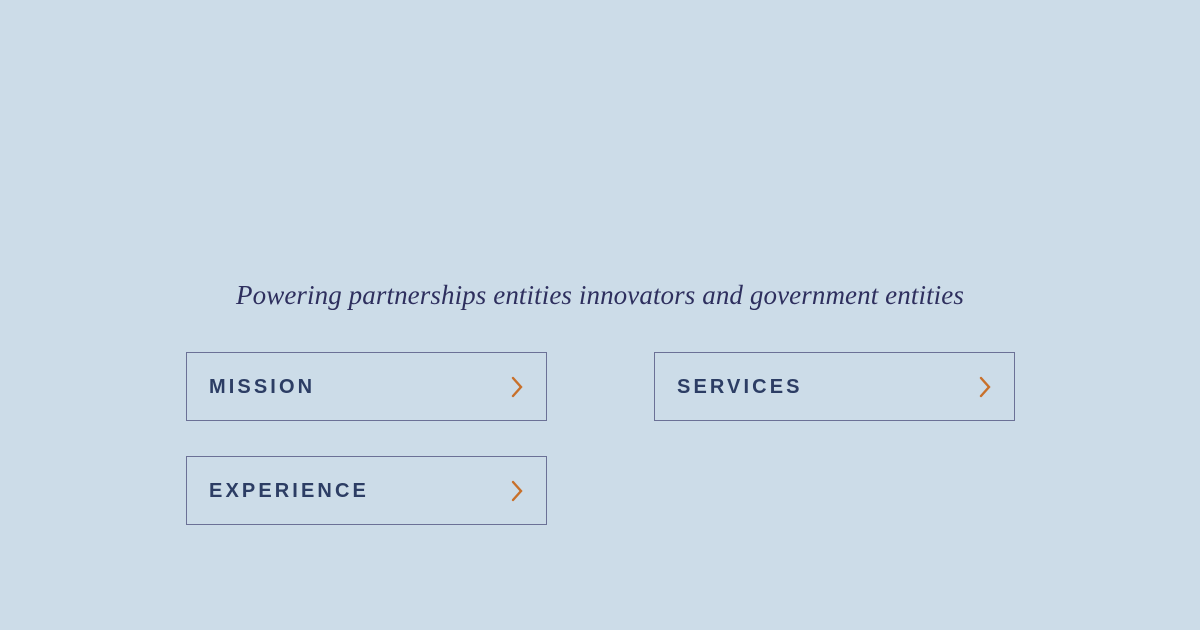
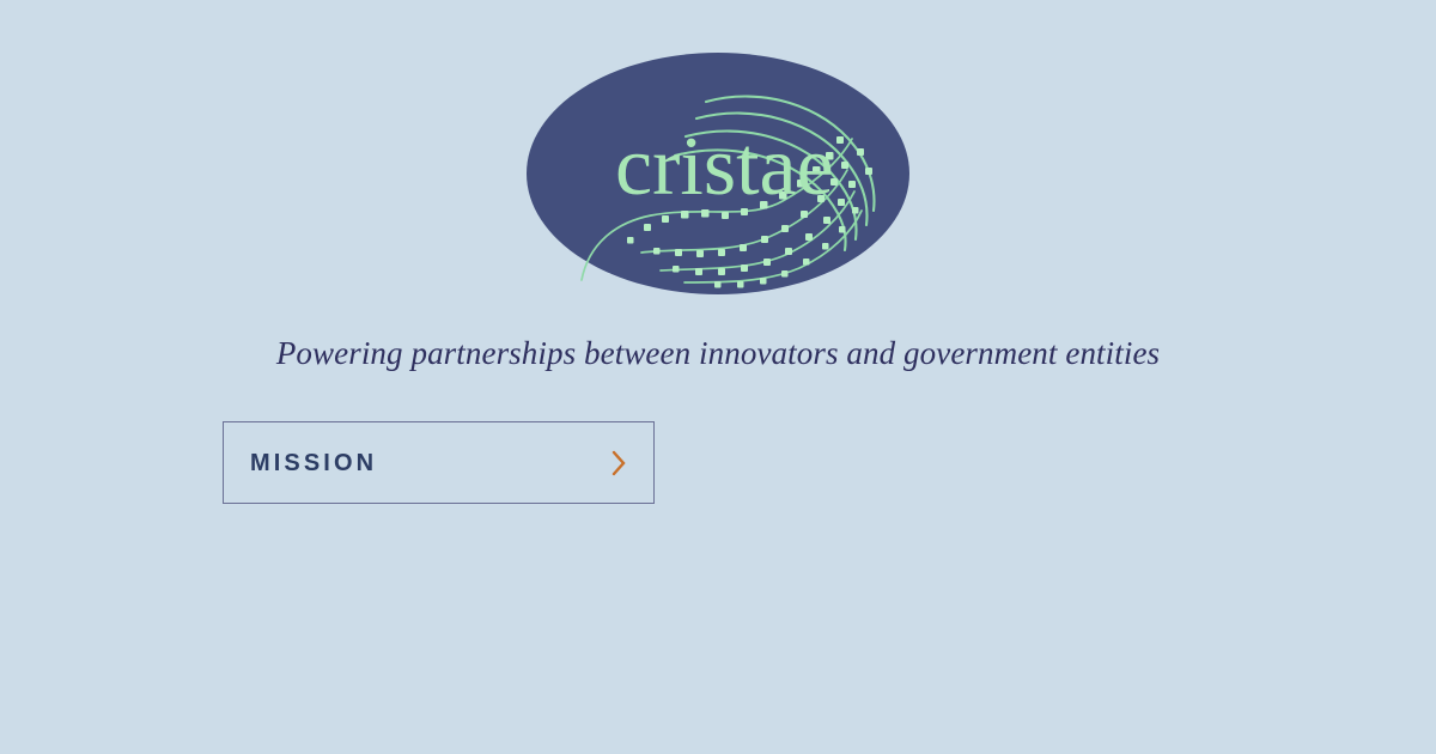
+ cristae
- Powering partnerships entities innovators and government entities
+ Powering partnerships between innovators and government entities
  MISSION
- SERVICES
- EXPERIENCE
